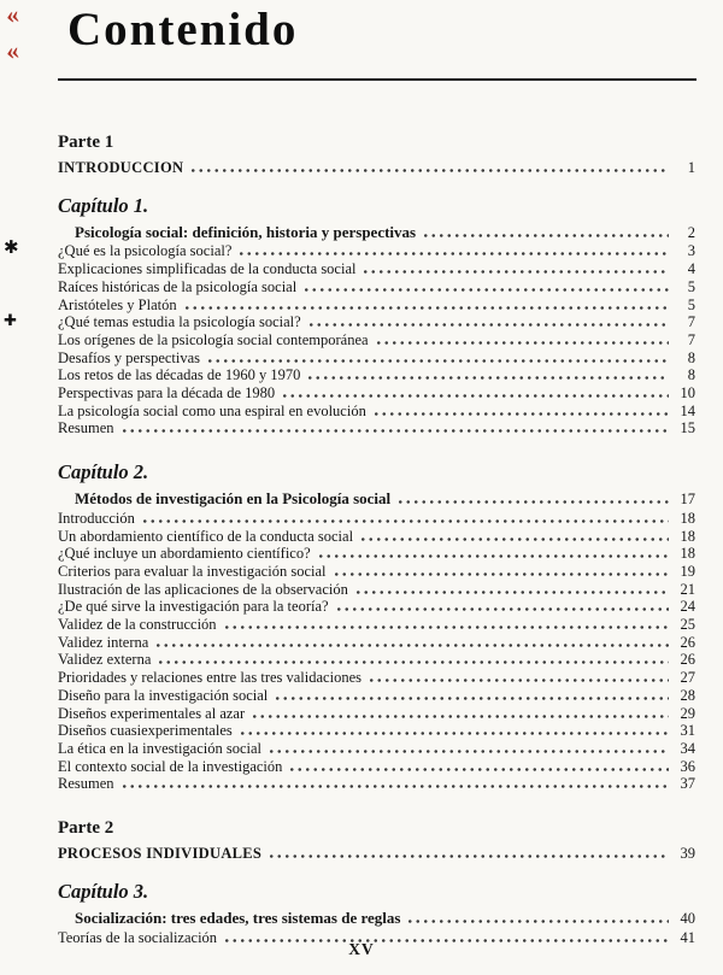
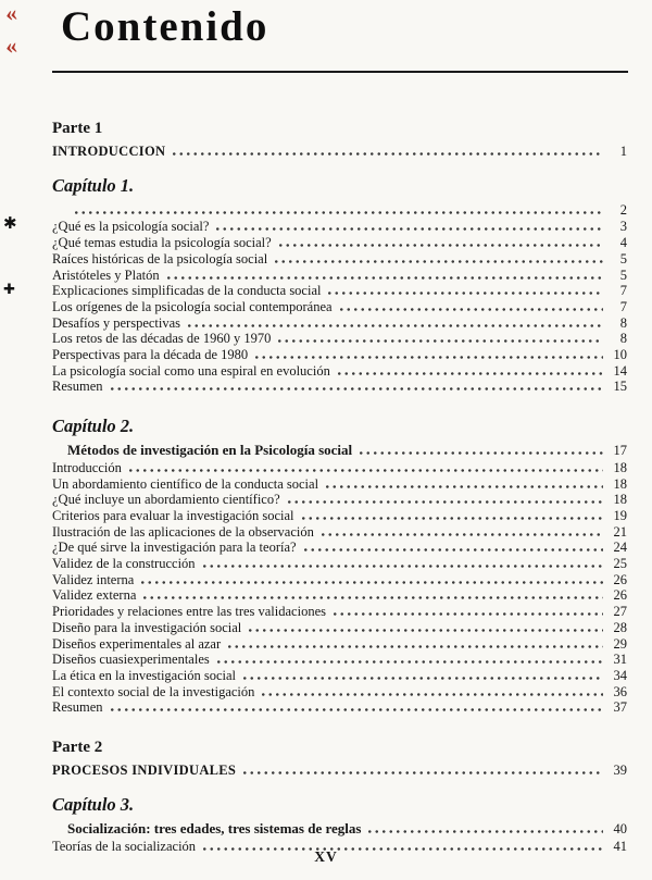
  Contenido
  Parte 1
  INTRODUCCION
  1
  Capítulo 1.
- Psicología social: definición, historia y perspectivas
  2
  ✱
  ¿Qué es la psicología social?
  3
- Explicaciones simplificadas de la conducta social
+ ¿Qué temas estudia la psicología social?
  4
  Raíces históricas de la psicología social
  5
  Aristóteles y Platón
  5
  ✚
- ¿Qué temas estudia la psicología social?
+ Explicaciones simplificadas de la conducta social
  7
  Los orígenes de la psicología social contemporánea
  7
  Desafíos y perspectivas
  8
  Los retos de las décadas de 1960 y 1970
  8
  Perspectivas para la década de 1980
  10
  La psicología social como una espiral en evolución
  14
  Resumen
  15
  Capítulo 2.
  Métodos de investigación en la Psicología social
  17
  Introducción
  18
  Un abordamiento científico de la conducta social
  18
  ¿Qué incluye un abordamiento científico?
  18
  Criterios para evaluar la investigación social
  19
  Ilustración de las aplicaciones de la observación
  21
  ¿De qué sirve la investigación para la teoría?
  24
  Validez de la construcción
  25
  Validez interna
  26
  Validez externa
  26
  Prioridades y relaciones entre las tres validaciones
  27
  Diseño para la investigación social
  28
  Diseños experimentales al azar
  29
  Diseños cuasiexperimentales
  31
  La ética en la investigación social
  34
  El contexto social de la investigación
  36
  Resumen
  37
  Parte 2
  PROCESOS INDIVIDUALES
  39
  Capítulo 3.
  Socialización: tres edades, tres sistemas de reglas
  40
  Teorías de la socialización
  41
  XV
